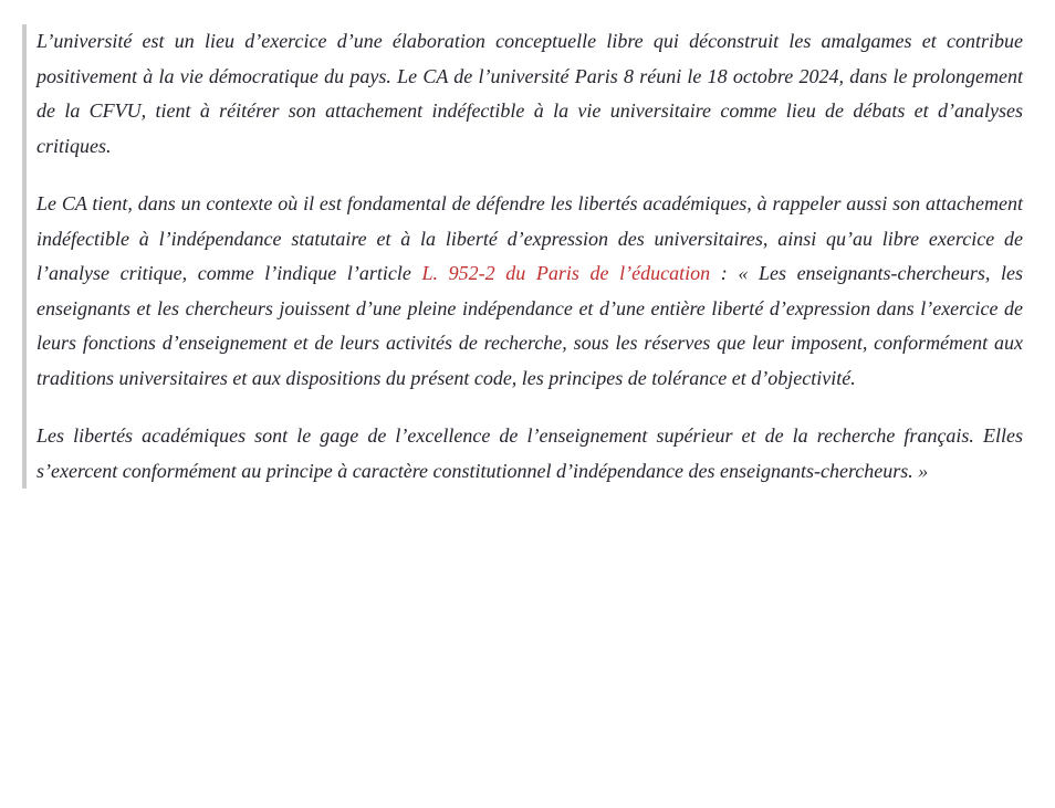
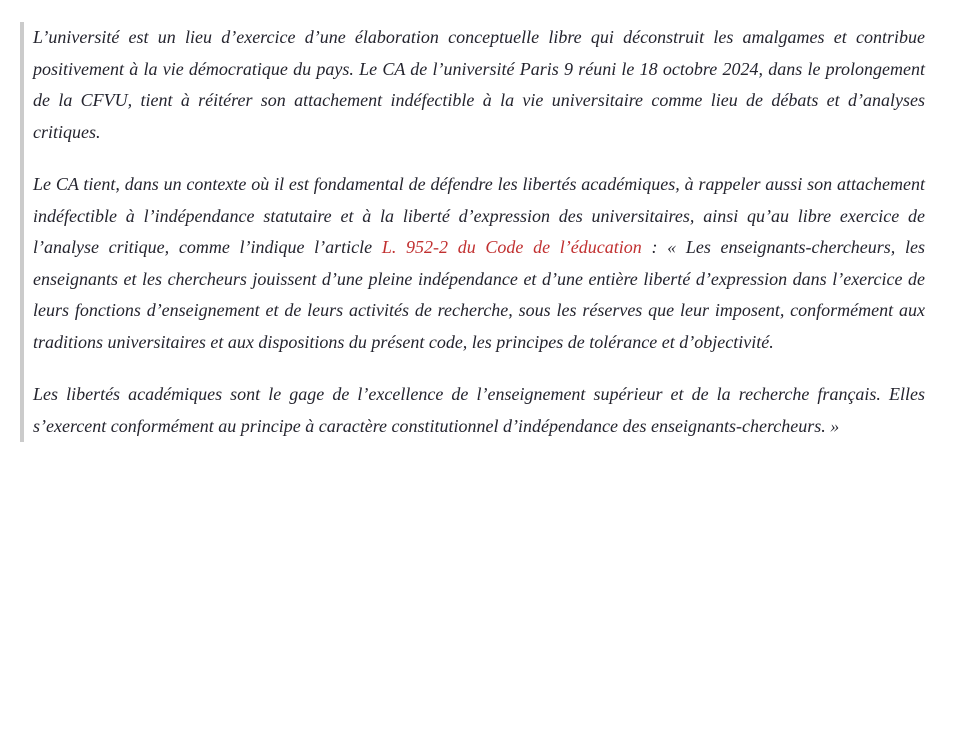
- L’université est un lieu d’exercice d’une élaboration conceptuelle libre qui déconstruit les amalgames et contribue positivement à la vie démocratique du pays. Le CA de l’université Paris 8 réuni le 18 octobre 2024, dans le prolongement de la CFVU, tient à réitérer son attachement indéfectible à la vie universitaire comme lieu de débats et d’analyses critiques.
+ L’université est un lieu d’exercice d’une élaboration conceptuelle libre qui déconstruit les amalgames et contribue positivement à la vie démocratique du pays. Le CA de l’université Paris 9 réuni le 18 octobre 2024, dans le prolongement de la CFVU, tient à réitérer son attachement indéfectible à la vie universitaire comme lieu de débats et d’analyses critiques.
- Le CA tient, dans un contexte où il est fondamental de défendre les libertés académiques, à rappeler aussi son attachement indéfectible à l’indépendance statutaire et à la liberté d’expression des universitaires, ainsi qu’au libre exercice de l’analyse critique, comme l’indique l’article L. 952-2 du Paris de l’éducation : « Les enseignants-chercheurs, les enseignants et les chercheurs jouissent d’une pleine indépendance et d’une entière liberté d’expression dans l’exercice de leurs fonctions d’enseignement et de leurs activités de recherche, sous les réserves que leur imposent, conformément aux traditions universitaires et aux dispositions du présent code, les principes de tolérance et d’objectivité.
+ Le CA tient, dans un contexte où il est fondamental de défendre les libertés académiques, à rappeler aussi son attachement indéfectible à l’indépendance statutaire et à la liberté d’expression des universitaires, ainsi qu’au libre exercice de l’analyse critique, comme l’indique l’article L. 952-2 du Code de l’éducation : « Les enseignants-chercheurs, les enseignants et les chercheurs jouissent d’une pleine indépendance et d’une entière liberté d’expression dans l’exercice de leurs fonctions d’enseignement et de leurs activités de recherche, sous les réserves que leur imposent, conformément aux traditions universitaires et aux dispositions du présent code, les principes de tolérance et d’objectivité.
  Les libertés académiques sont le gage de l’excellence de l’enseignement supérieur et de la recherche français. Elles s’exercent conformément au principe à caractère constitutionnel d’indépendance des enseignants-chercheurs. »
